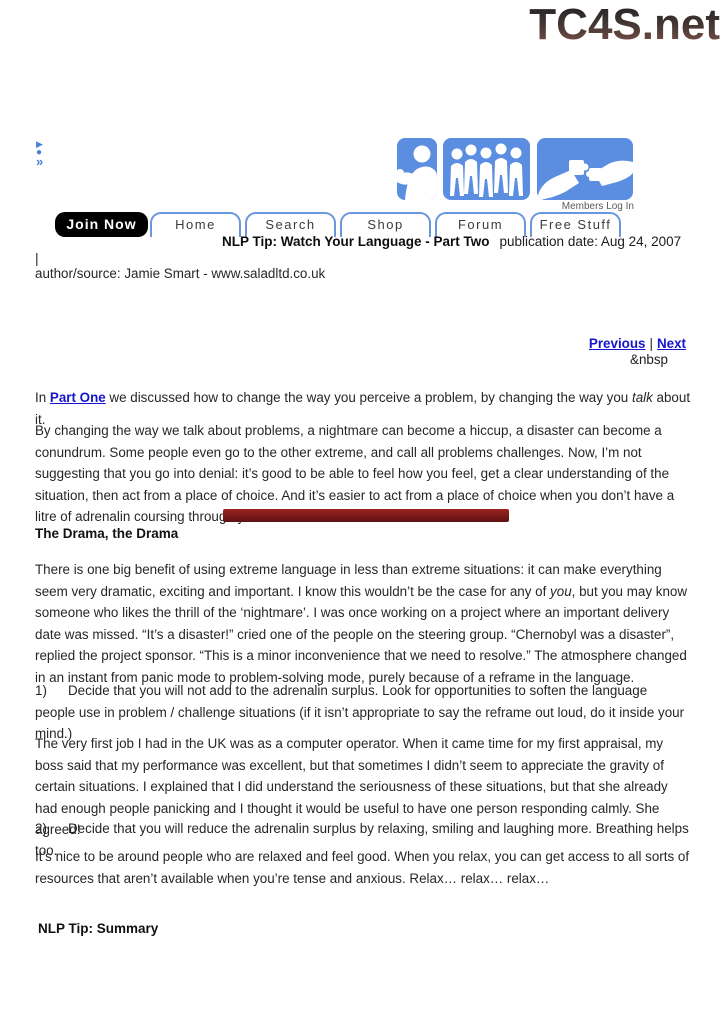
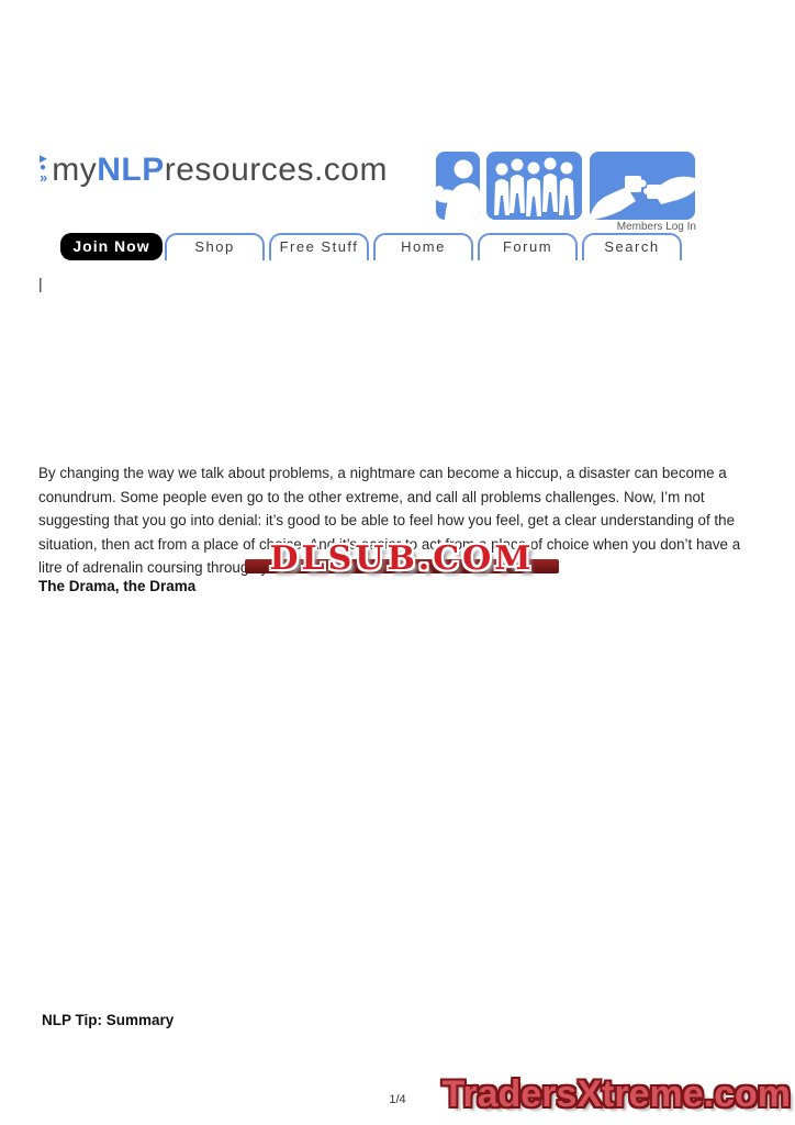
- TC4S.net
  ▶
  ●
  »
+ myNLPresources.com
  Members Log In
  Join Now
- Home
+ Shop
- Search
+ Free Stuff
- Shop
+ Home
  Forum
- Free Stuff
+ Search
- NLP Tip: Watch Your Language - Part Two publication date: Aug 24, 2007
  |
- author/source: Jamie Smart - www.saladltd.co.uk
- Previous | Next
- &nbsp
- In Part One we discussed how to change the way you perceive a problem, by changing the way you talk about it.
  By changing the way we talk about problems, a nightmare can become a hiccup, a disaster can become a conundrum. Some people even go to the other extreme, and call all problems challenges. Now, I’m not suggesting that you go into denial: it’s good to be able to feel how you feel, get a clear understanding of the situation, then act from a place of choice. And it’s easier to act from a place of choice when you don’t have a litre of adrenalin coursing throu
  The Drama, the Drama
- There is one big benefit of using extreme language in less than extreme situations: it can make everything seem very dramatic, exciting and important. I know this wouldn’t be the case for any of you, but you may know someone who likes the thrill of the ‘nightmare’. I was once working on a project where an important delivery date was missed. “It’s a disaster!” cried one of the people on the steering group. “Chernobyl was a disaster”, replied the project sponsor. “This is a minor inconvenience that we need to resolve.” The atmosphere changed in an instant from panic mode to problem-solving mode, purely because of a reframe in the language.
- 1) Decide that you will not add to the adrenalin surplus. Look for opportunities to soften the language people use in problem / challenge situations (if it isn’t appropriate to say the reframe out loud, do it inside your mind.)
- The very first job I had in the UK was as a computer operator. When it came time for my first appraisal, my boss said that my performance was excellent, but that sometimes I didn’t seem to appreciate the gravity of certain situations. I explained that I did understand the seriousness of these situations, but that she already had enough people panicking and I thought it would be useful to have one person responding calmly. She agreed!
- 2) Decide that you will reduce the adrenalin surplus by relaxing, smiling and laughing more. Breathing helps too.
- It’s nice to be around people who are relaxed and feel good. When you relax, you can get access to all sorts of resources that aren’t available when you’re tense and anxious. Relax… relax… relax…
  NLP Tip: Summary
+ DLSUB.COM
+ 1/4
+ TradersXtreme.com
